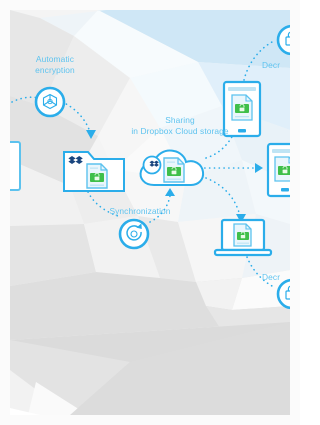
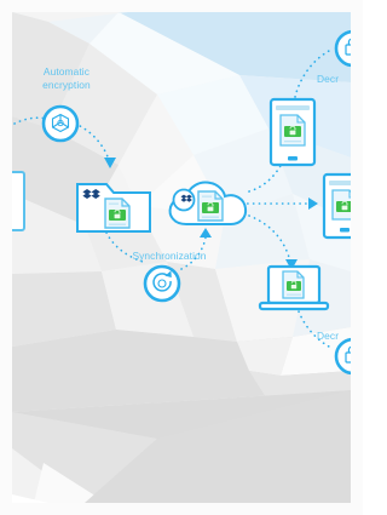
  Automatic
  encryption
- Sharing
- in Dropbox Cloud storage
  Synchronization
  Decr
  Decr
